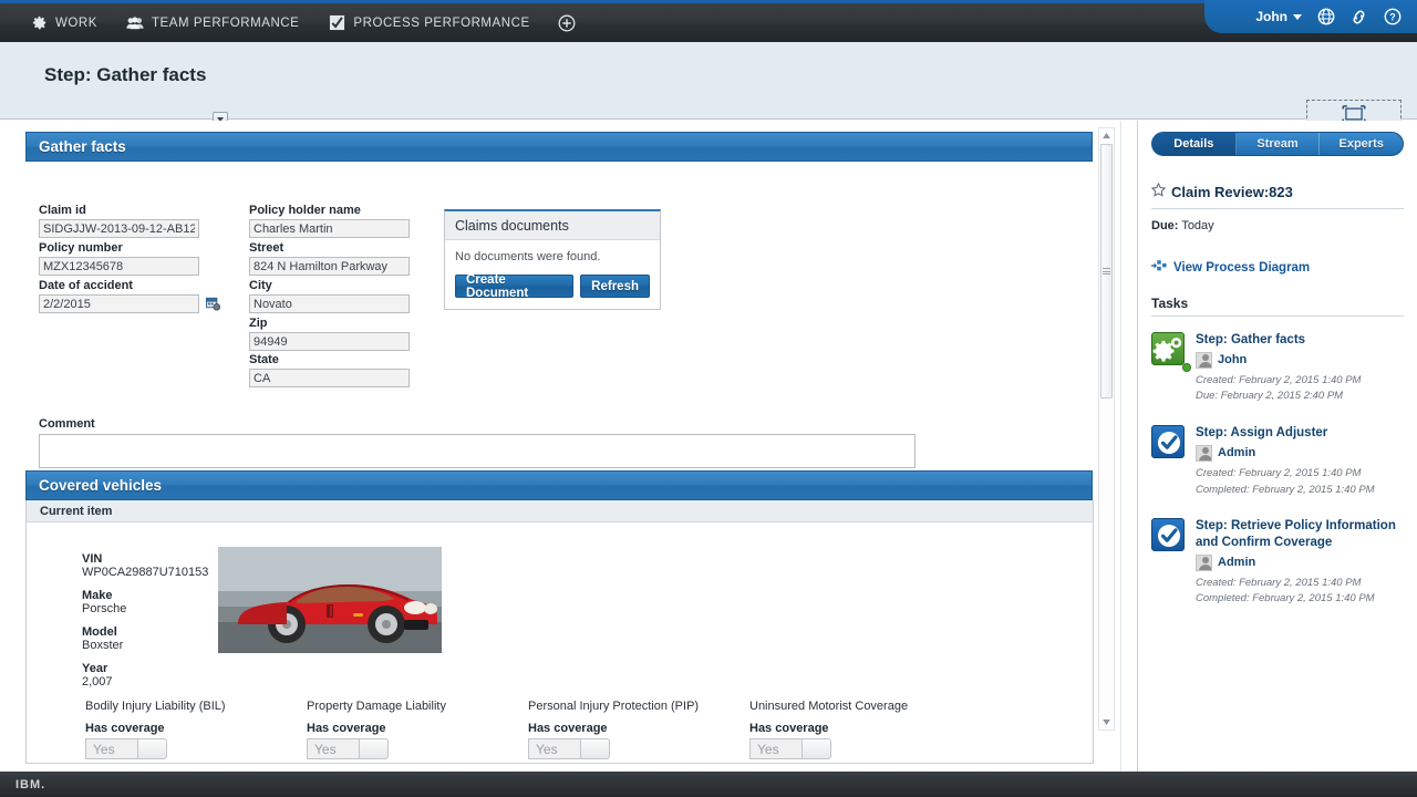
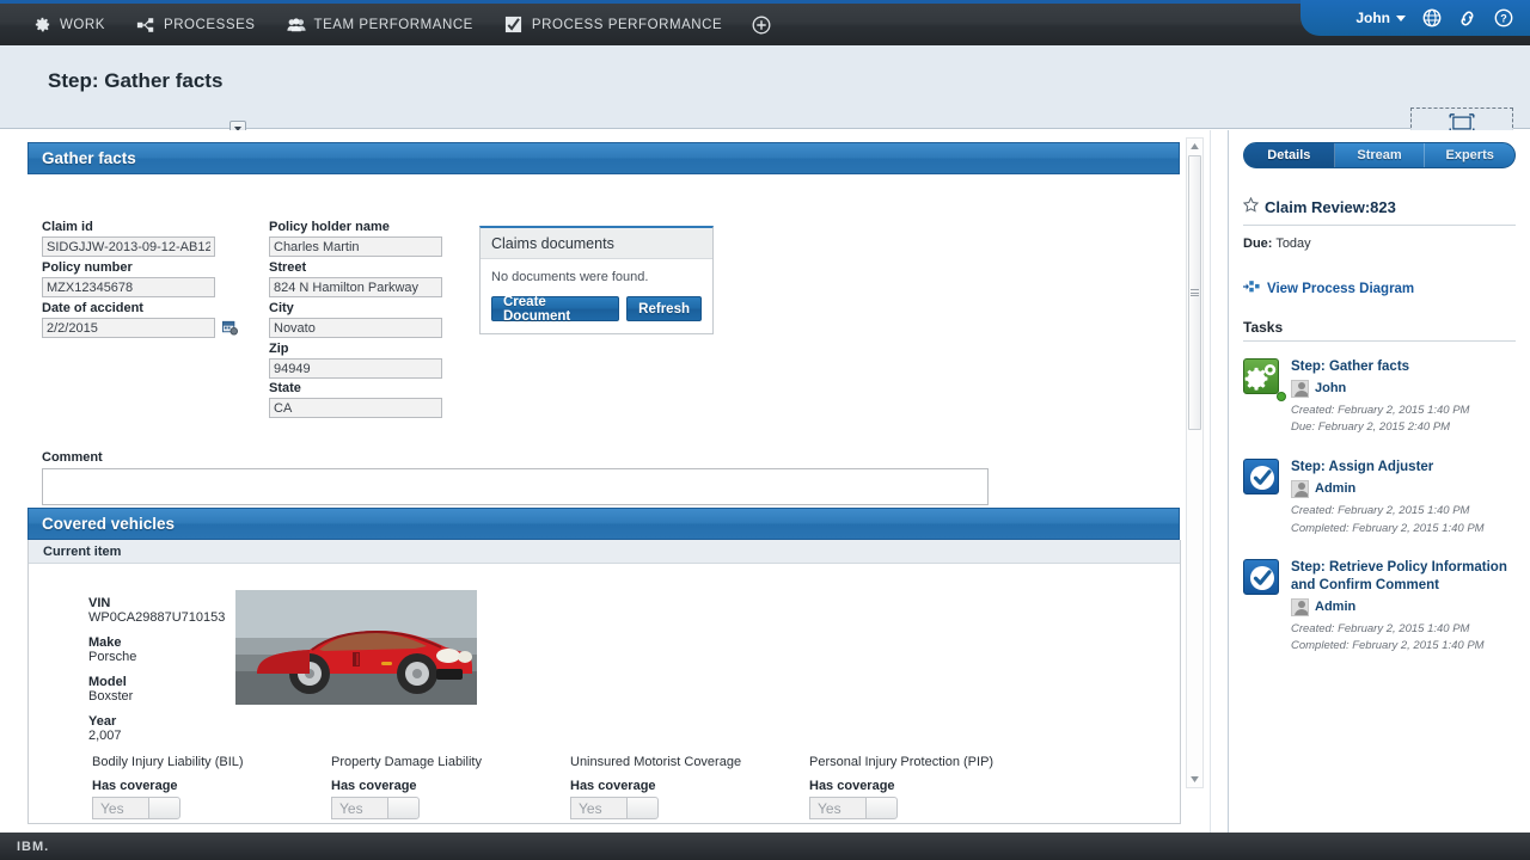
  WORK
+ PROCESSES
  TEAM PERFORMANCE
  PROCESS PERFORMANCE
  John
  ?
  Step: Gather facts
  Gather facts
  Claim id
  SIDGJJW-2013-09-12-AB12
  Policy number
  MZX12345678
  Date of accident
  2/2/2015
  Policy holder name
  Charles Martin
  Street
  824 N Hamilton Parkway
  City
  Novato
  Zip
  94949
  State
  CA
  Claims documents
  No documents were found.
  Create Document
  Refresh
  Comment
  Covered vehicles
  Current item
  VIN
  WP0CA29887U710153
  Make
  Porsche
  Model
  Boxster
  Year
  2,007
  Bodily Injury Liability (BIL)
  Has coverage
  Yes
  Property Damage Liability
  Has coverage
  Yes
- Personal Injury Protection (PIP)
+ Uninsured Motorist Coverage
  Has coverage
  Yes
- Uninsured Motorist Coverage
+ Personal Injury Protection (PIP)
  Has coverage
  Yes
  Details
  Stream
  Experts
  Claim Review:823
  Due: Today
  View Process Diagram
  Tasks
  Step: Gather facts
  John
  Created: February 2, 2015 1:40 PM
  Due: February 2, 2015 2:40 PM
  Step: Assign Adjuster
  Admin
  Created: February 2, 2015 1:40 PM
  Completed: February 2, 2015 1:40 PM
- Step: Retrieve Policy Information and Confirm Coverage
+ Step: Retrieve Policy Information and Confirm Comment
  Admin
  Created: February 2, 2015 1:40 PM
  Completed: February 2, 2015 1:40 PM
  IBM.
